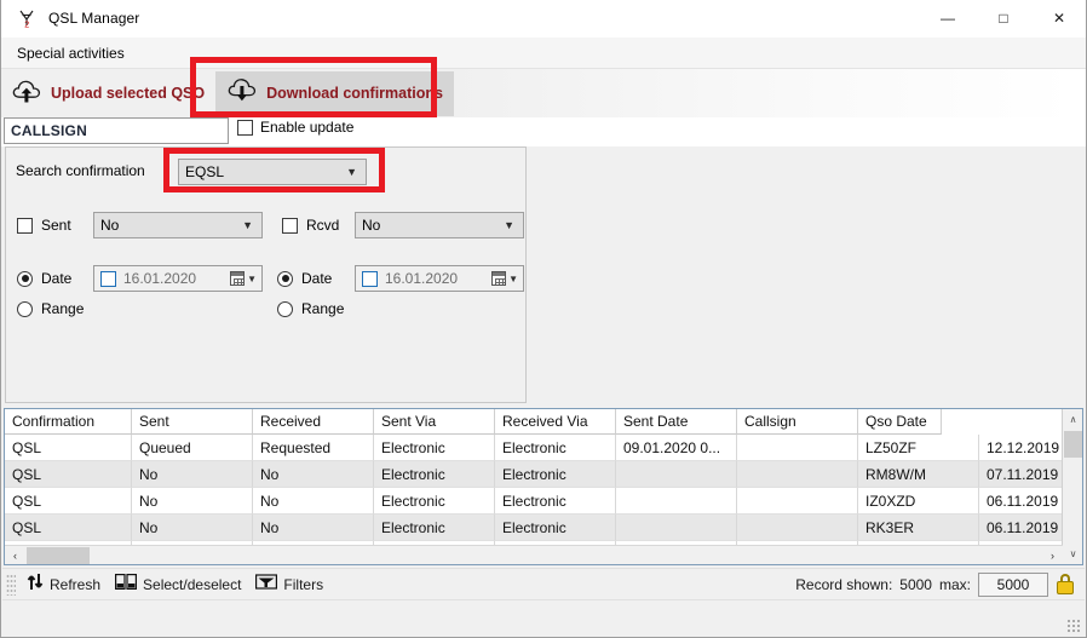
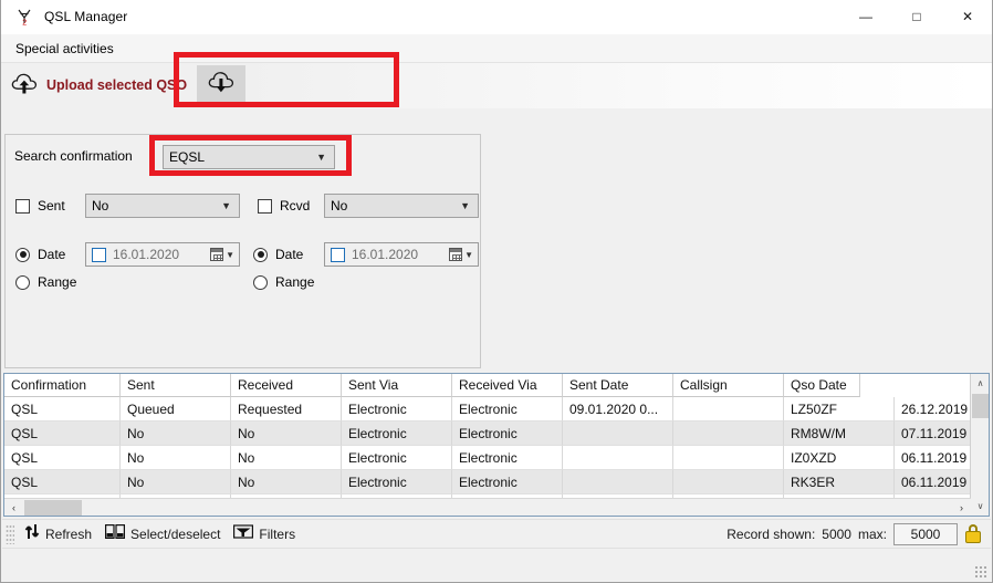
  QSL Manager
  —
  □
  ✕
  Special activities
  Upload selected QSO
- Download confirmations
- CALLSIGN
- Enable update
  Search confirmation
  EQSL
  ▼
  Sent
  No
  ▼
  Rcvd
  No
  ▼
  Date
  Range
  16.01.2020
  ▼
  Date
  Range
  16.01.2020
  ▼
  Confirmation
  Sent
  Received
  Sent Via
  Received Via
  Sent Date
  Callsign
  Qso Date
  QSL
  Queued
  Requested
  Electronic
  Electronic
  09.01.2020 0...
  LZ50ZF
- 12.12.2019
+ 26.12.2019
  QSL
  No
  No
  Electronic
  Electronic
  RM8W/M
  07.11.2019
  QSL
  No
  No
  Electronic
  Electronic
  IZ0XZD
  06.11.2019
  QSL
  No
  No
  Electronic
  Electronic
  RK3ER
  06.11.2019
  ∧
  ∨
  ‹
  ›
  Refresh
  Select/deselect
  Filters
  Record shown:
  5000
  max:
  5000
